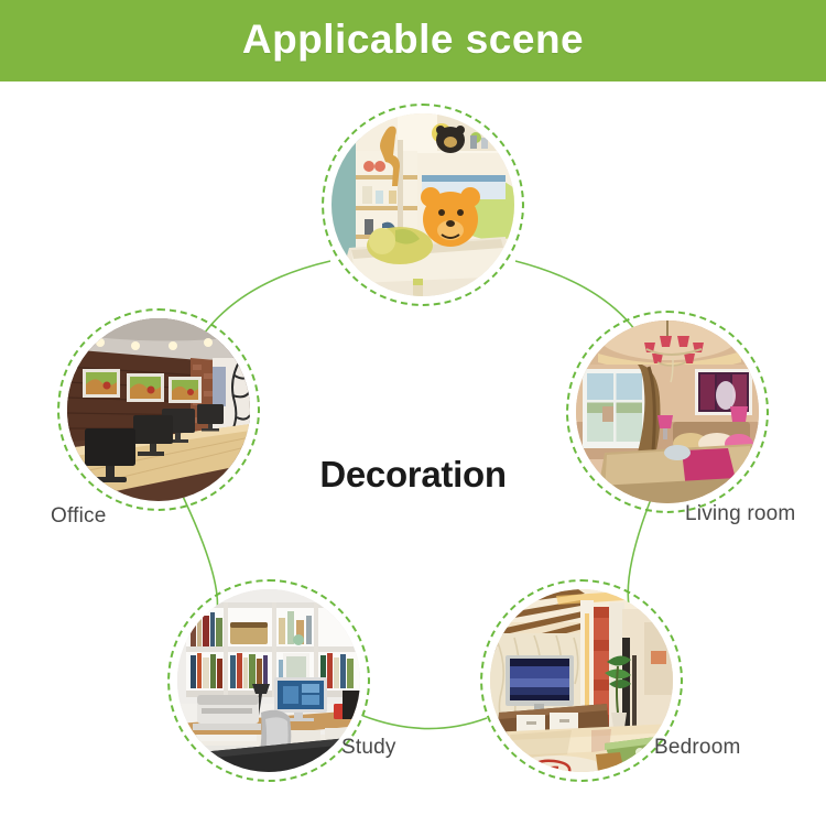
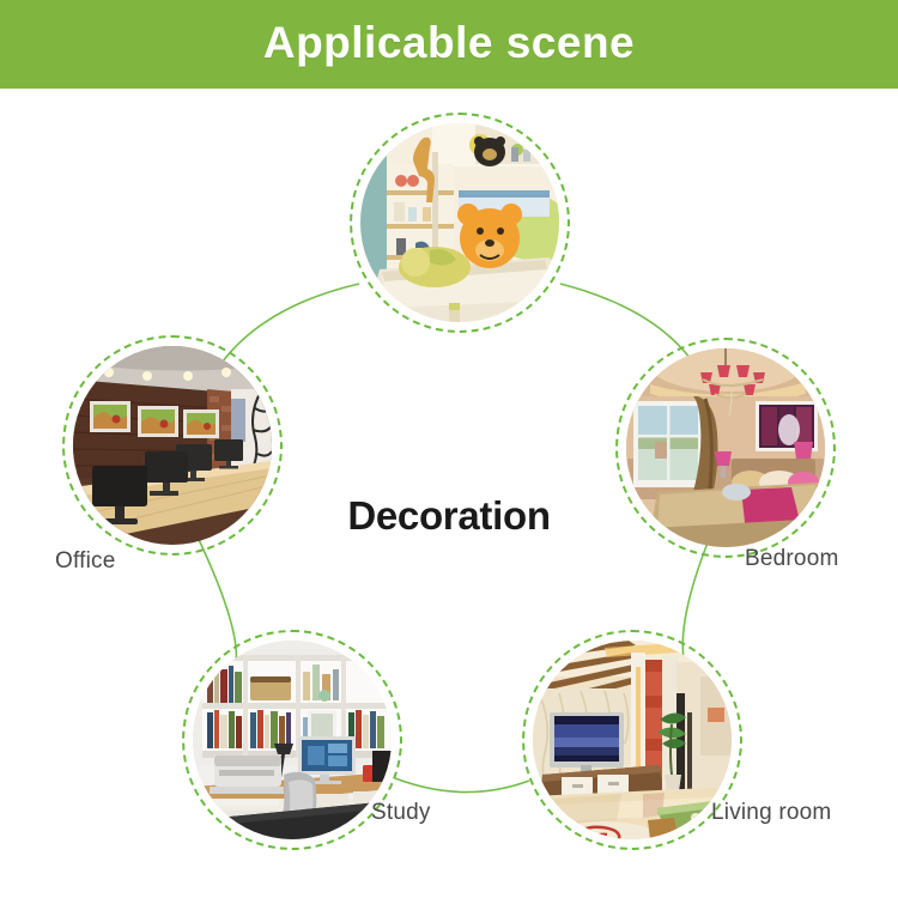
  Applicable scene
  Decoration
- Living room
+ Bedroom
  Office
  Study
- Bedroom
+ Living room
